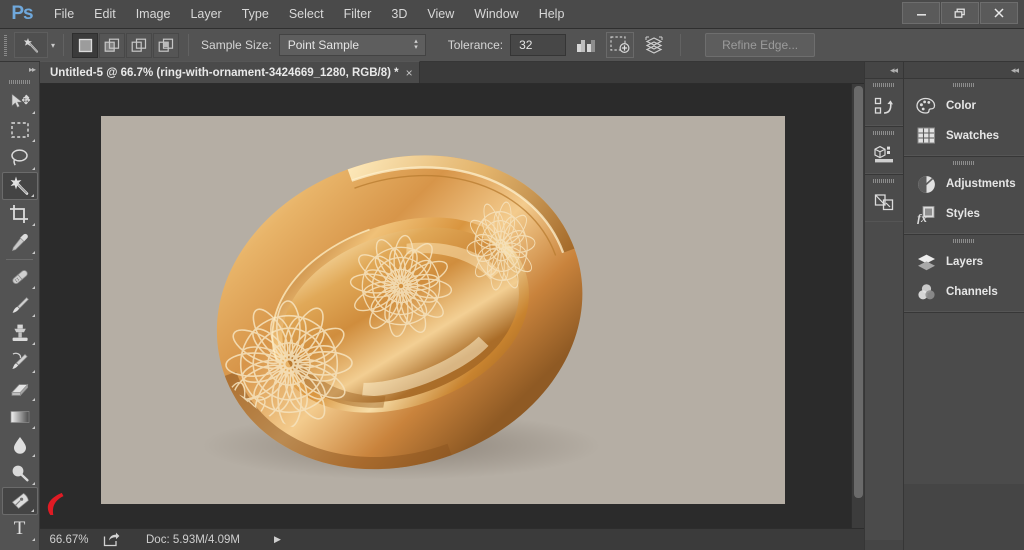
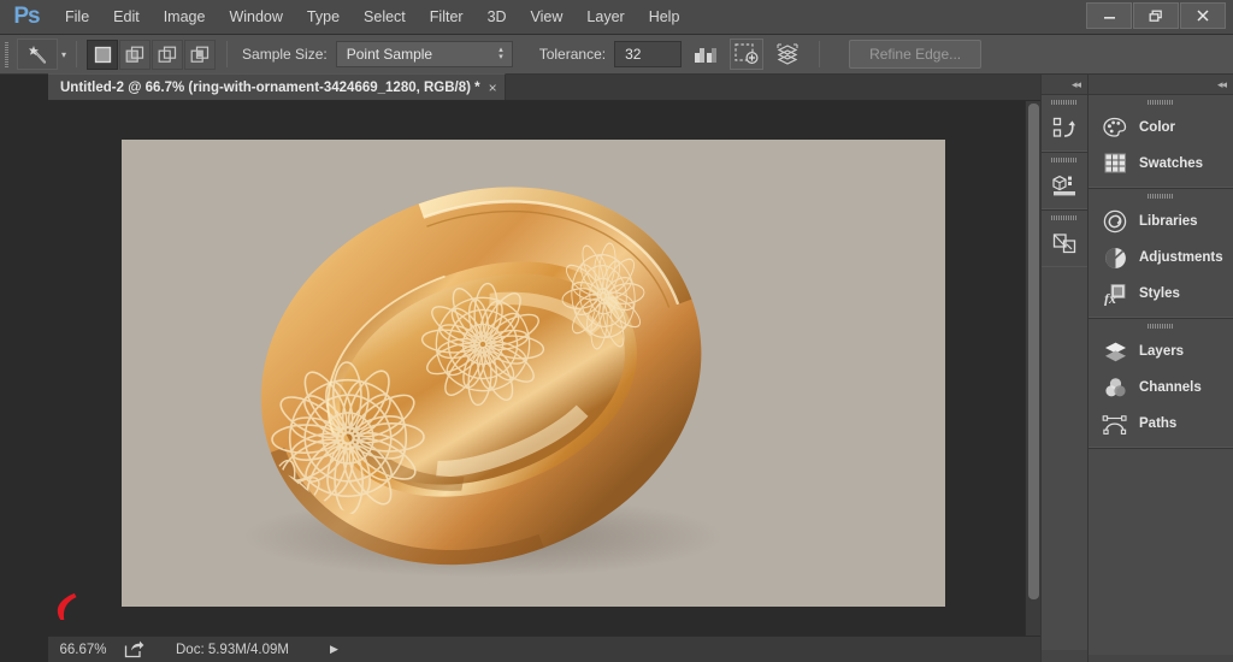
  Ps
  File
  Edit
  Image
- Layer
+ Window
  Type
  Select
  Filter
  3D
  View
- Window
+ Layer
  Help
  ▾
  Sample Size:
  Point Sample
  Tolerance:
  32
  Refine Edge...
- Untitled-5 @ 66.7% (ring-with-ornament-3424669_1280, RGB/8) *
+ Untitled-2 @ 66.7% (ring-with-ornament-3424669_1280, RGB/8) *
  ×
- ▸▸
- T
  ◂◂
  ◂◂
  Color
  Swatches
+ Libraries
  Adjustments
  fx
  Styles
  Layers
  Channels
+ Paths
  66.67%
  Doc: 5.93M/4.09M
  ▶
